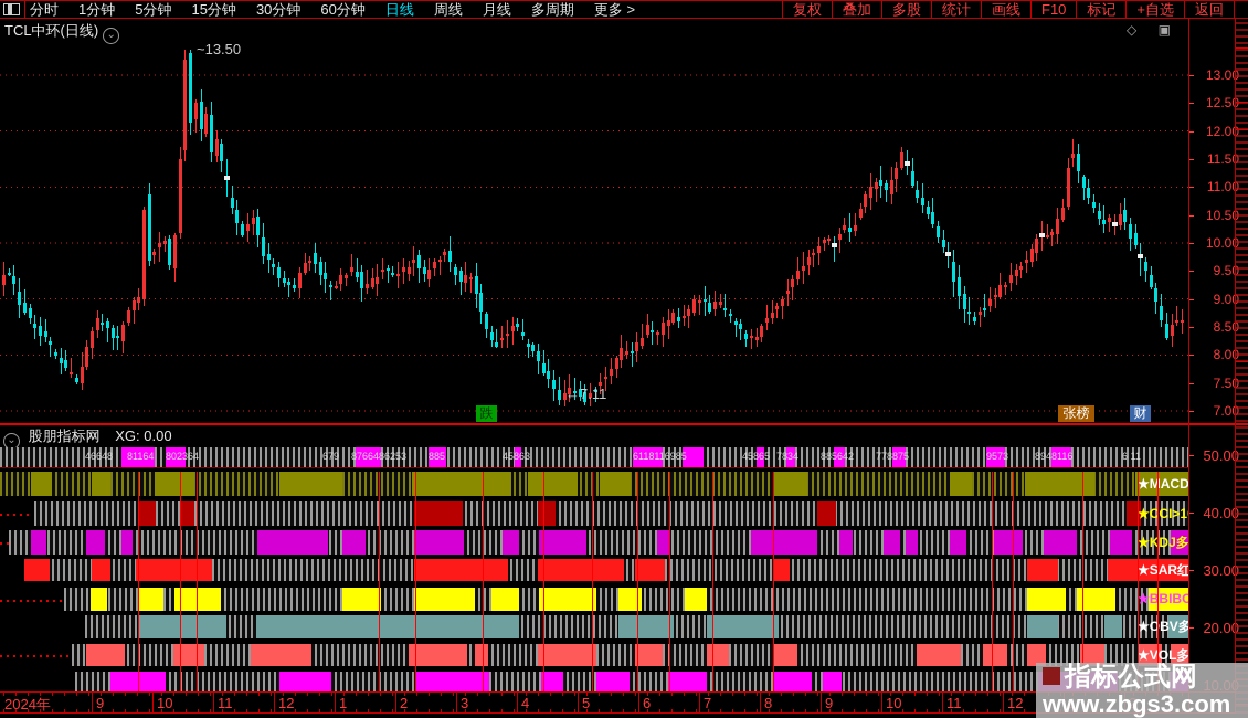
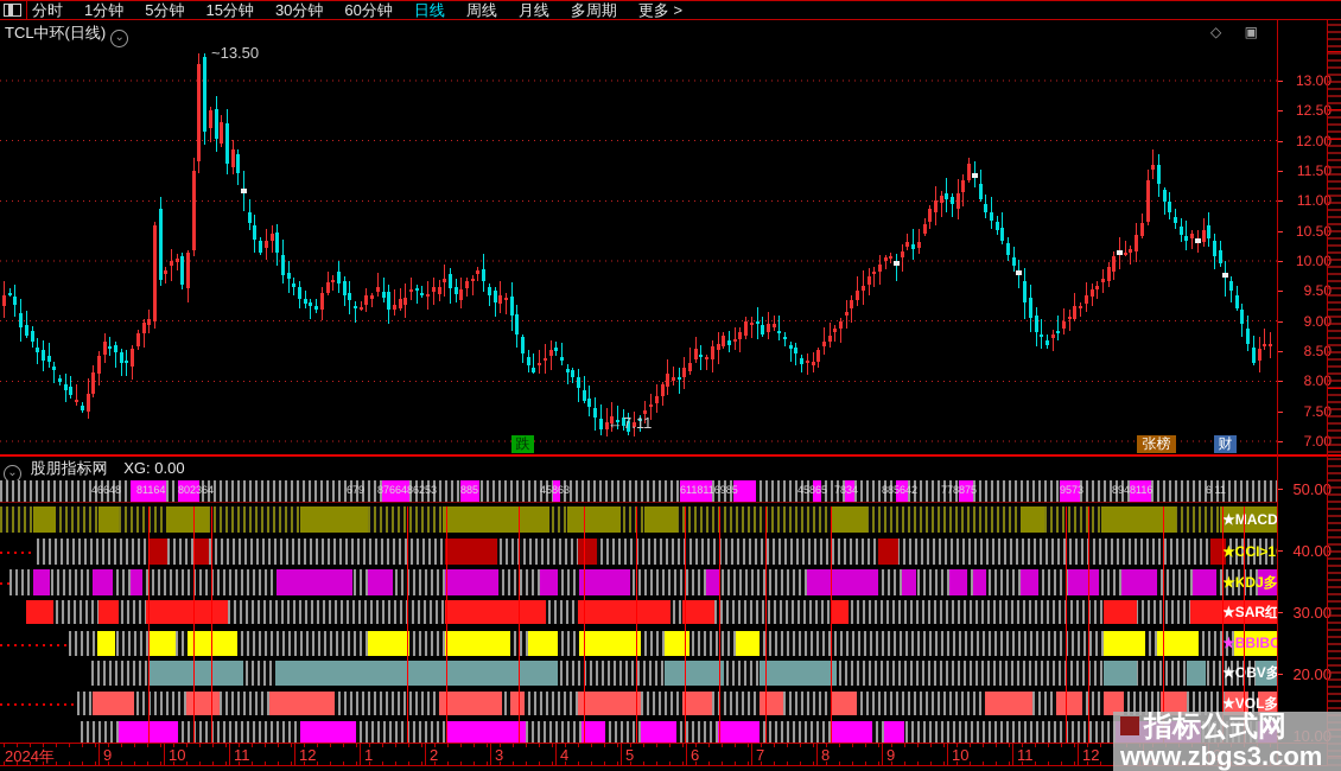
  分时
  1分钟
  5分钟
  15分钟
  30分钟
  60分钟
  日线
  周线
  月线
  多周期
  更多 >
- 复权
- 叠加
- 多股
- 统计
- 画线
- F10
- 标记
- +自选
- 返回
  TCL中环(日线) ⌄
  ◇ ▣
  ~13.50
  ←7.11
  跌
  张榜
  财
  13.0
  12.5
  12.0
  11.5
  11.0
  10.5
  10.0
  9.5
  9.0
  8.5
  8.0
  7.5
  7.0
  ⌄ 股朋指标网 XG: 0.00
  46648
  81164
  802364
  679
  8766486253
  885
  45863
  6118116985
  45865
  7834
  885642
  778875
  9573
  8948116
  6 11
  ★MACD
  ★CCI>1
  ★KDJ多
  ★SAR红
  ★BBIBO
  ★OBV多
  ★VOL多
  50.0
  40.0
  30.0
  20.0
  10.0
  2024年
  9
  10
  11
  12
  1
  2
  3
  4
  5
  6
  7
  8
  9
  10
  11
  12
  1
  2
  指标公式网
  www.zbgs3.com
